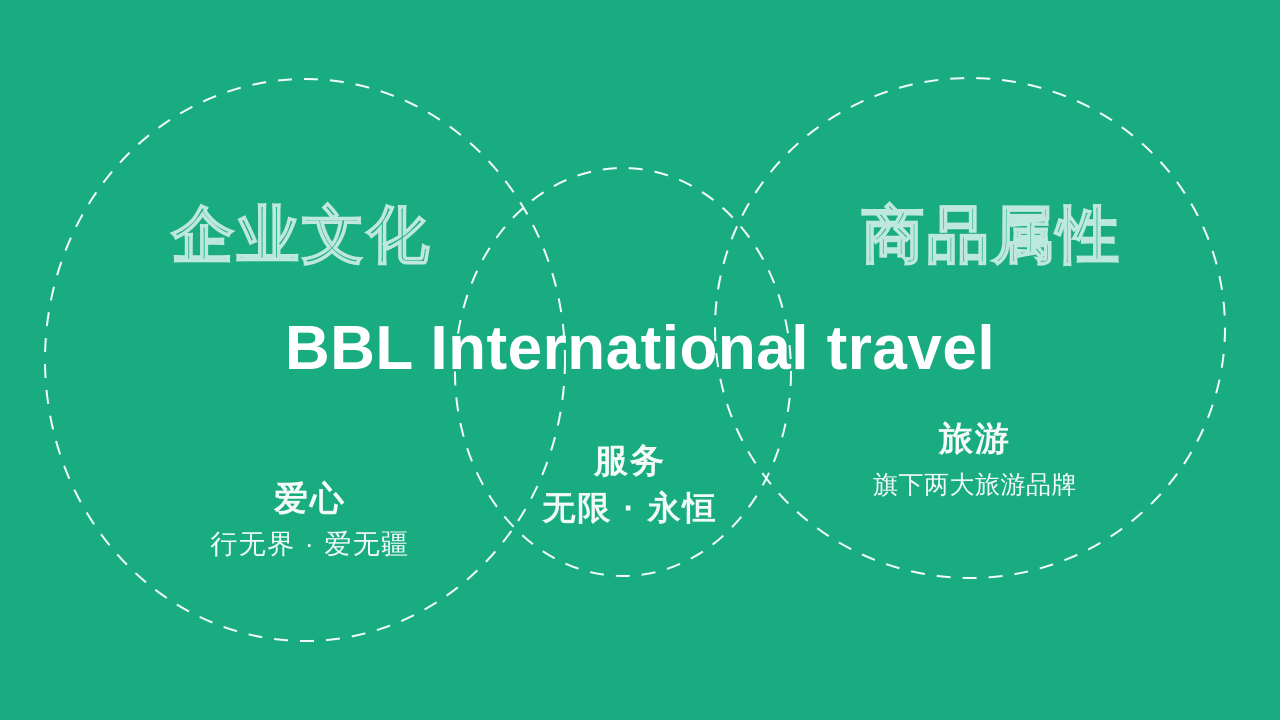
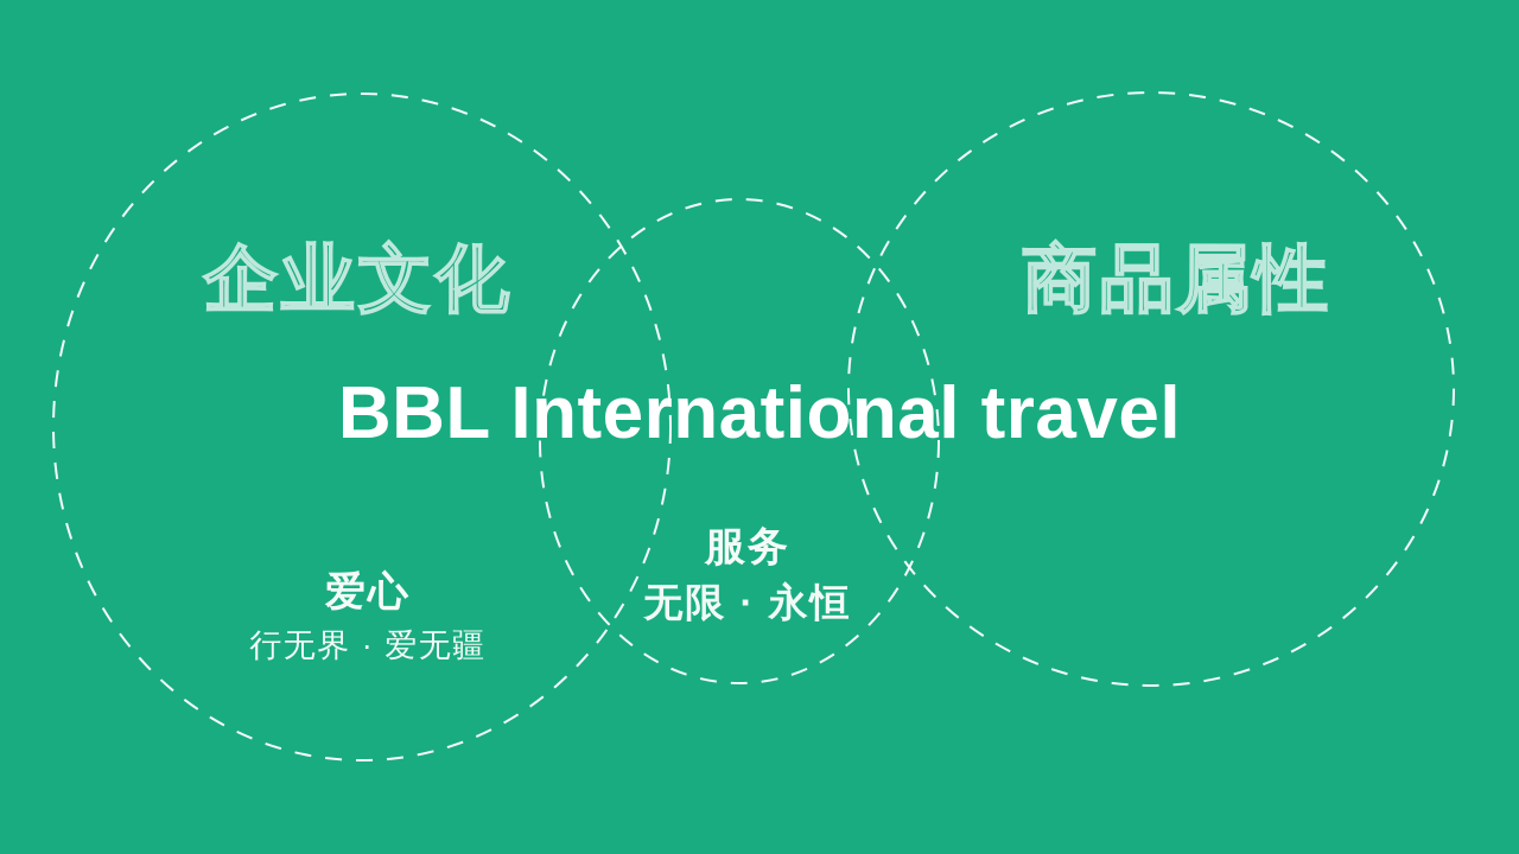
  企业文化
  商品属性
  BBL International travel
  爱心
  行无界 · 爱无疆
  服务
  无限 · 永恒
- 旅游
- 旗下两大旅游品牌
